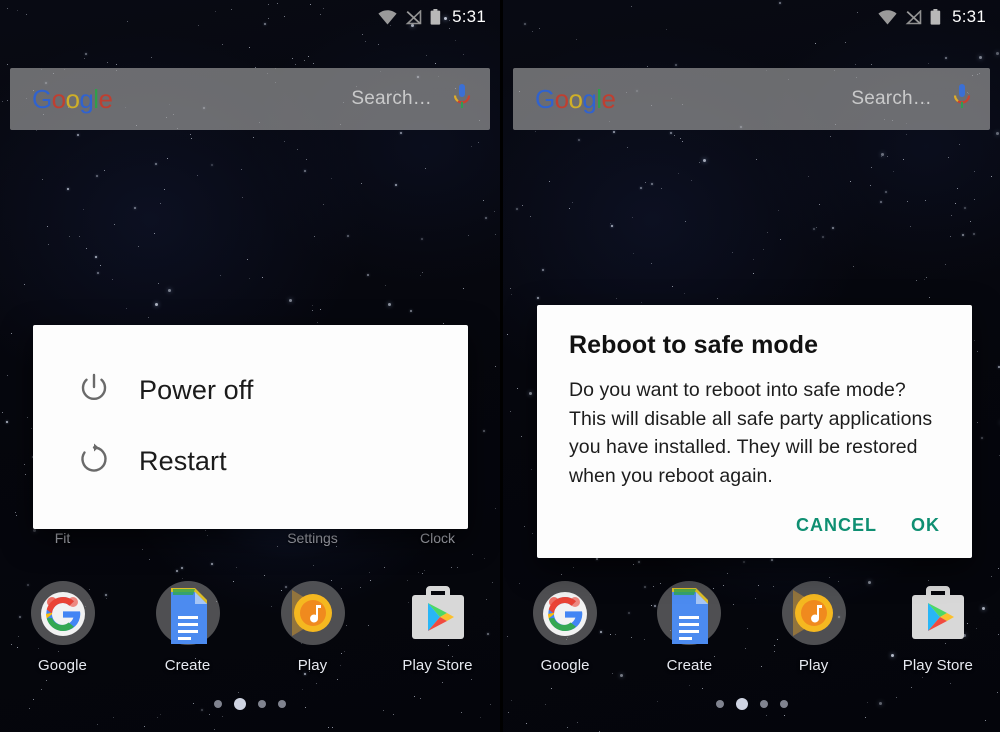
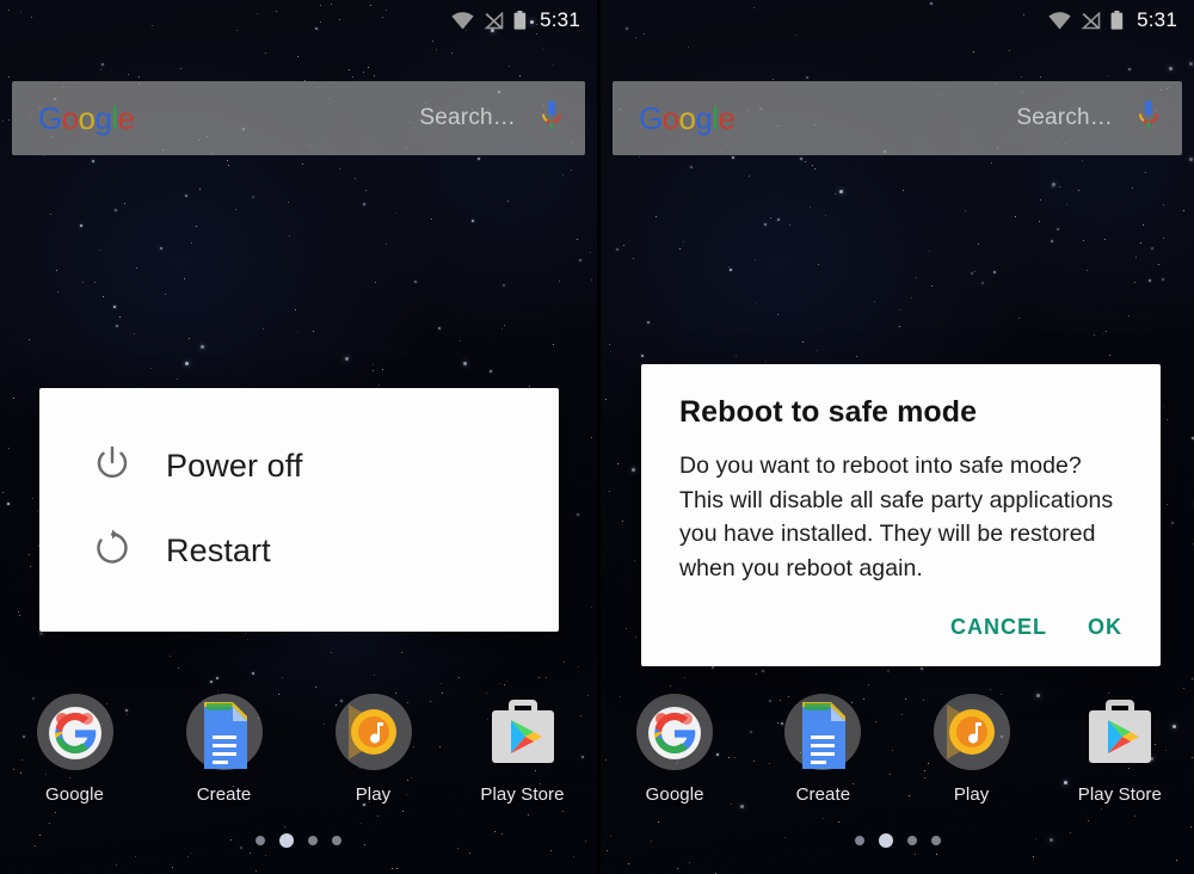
  5:31
  Google
  Search…
- Fit
- Settings
- Clock
  Google
  Create
  Play
  Play Store
  Power off
  Restart
  5:31
  Google
  Search…
  Google
  Create
  Play
  Play Store
  Reboot to safe mode
  Do you want to reboot into safe mode? This will disable all safe party applications you have installed. They will be restored when you reboot again.
  CANCEL
  OK
